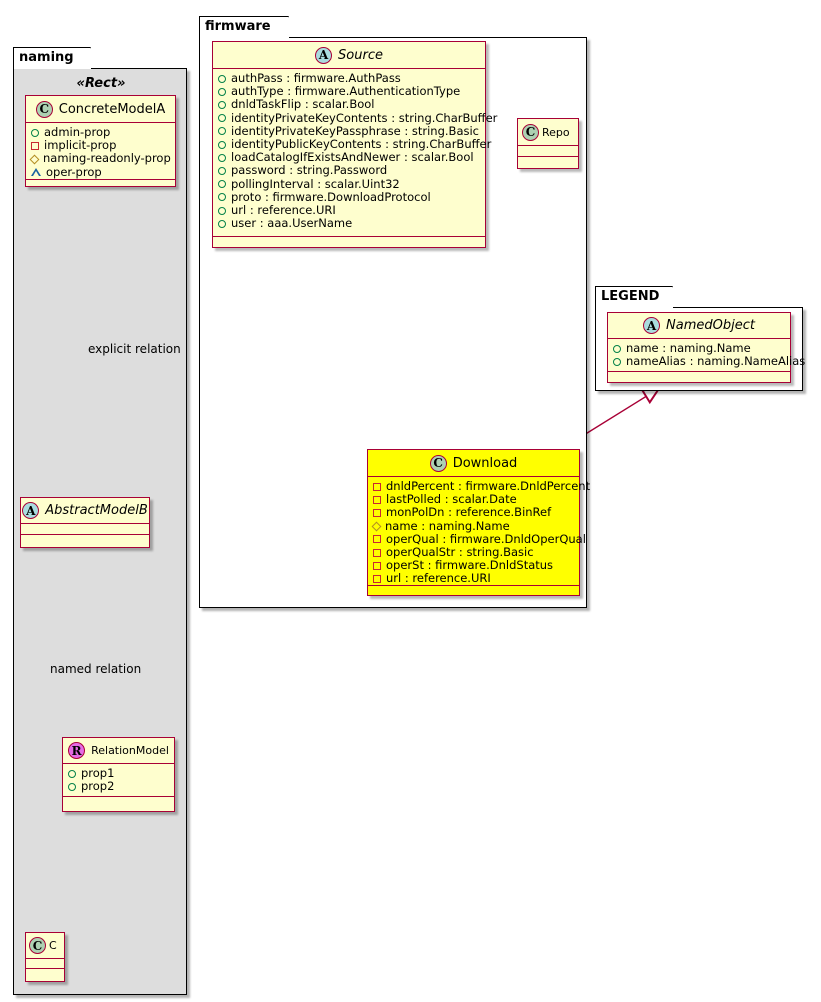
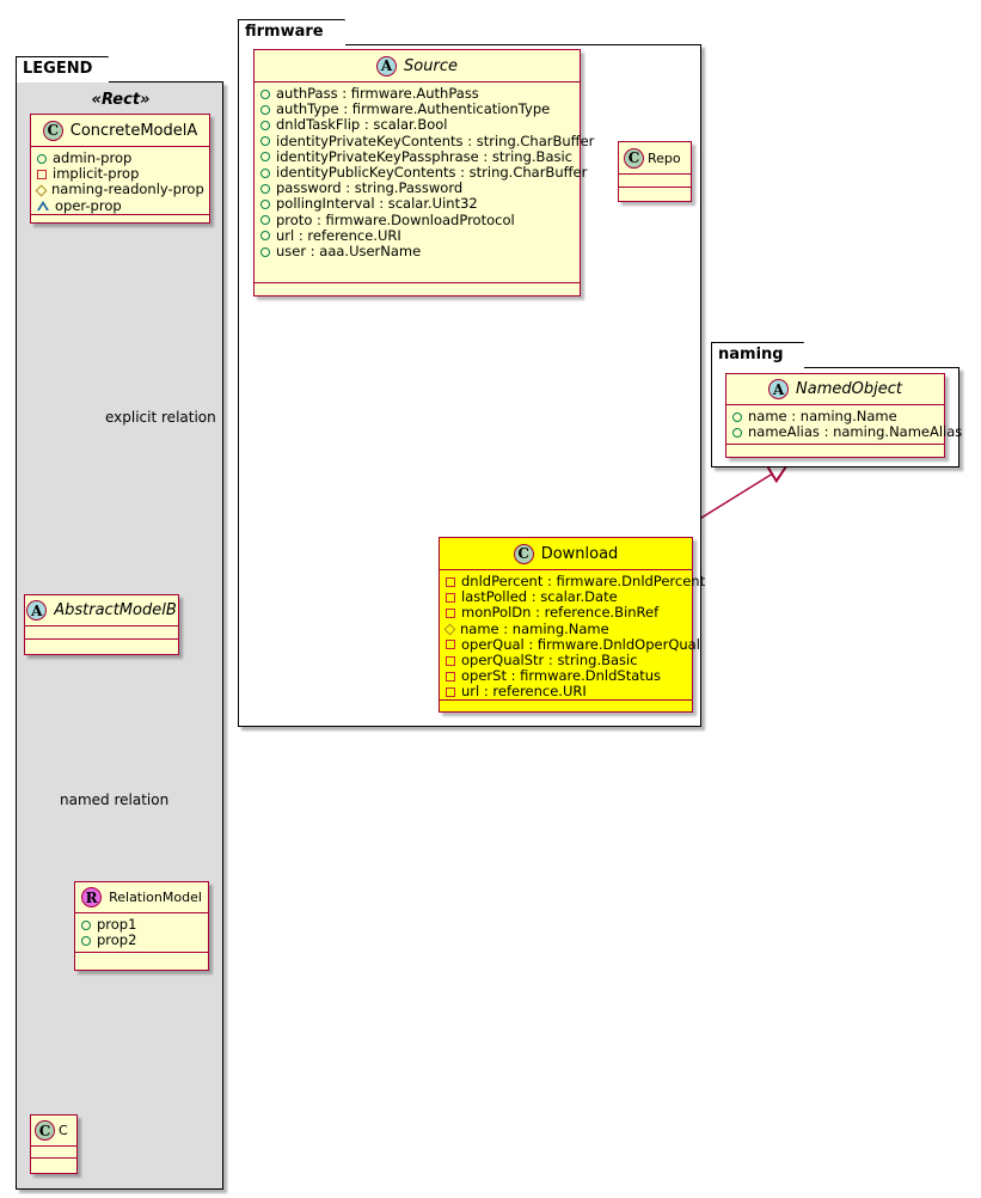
- naming
+ LEGEND
  «Rect»
  C
  ConcreteModelA
  admin-prop
  implicit-prop
  naming-readonly-prop
  oper-prop
  A
  AbstractModelB
  R
  RelationModel
  prop1
  prop2
  C
  C
  explicit relation
  named relation
  firmware
  A
  Source
  authPass : firmware.AuthPass
  authType : firmware.AuthenticationType
  dnldTaskFlip : scalar.Bool
  identityPrivateKeyContents : string.CharBuffer
  identityPrivateKeyPassphrase : string.Basic
  identityPublicKeyContents : string.CharBuffer
- loadCatalogIfExistsAndNewer : scalar.Bool
  password : string.Password
  pollingInterval : scalar.Uint32
  proto : firmware.DownloadProtocol
  url : reference.URI
  user : aaa.UserName
  C
  Repo
  C
  Download
  dnldPercent : firmware.DnldPercent
  lastPolled : scalar.Date
  monPolDn : reference.BinRef
  name : naming.Name
  operQual : firmware.DnldOperQual
  operQualStr : string.Basic
  operSt : firmware.DnldStatus
  url : reference.URI
- LEGEND
+ naming
  A
  NamedObject
  name : naming.Name
  nameAlias : naming.NameAlias
